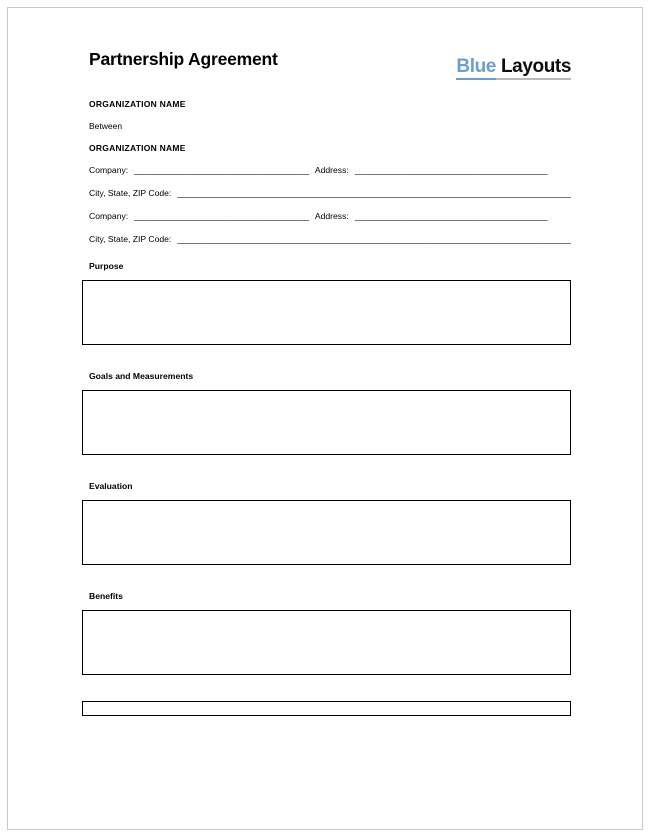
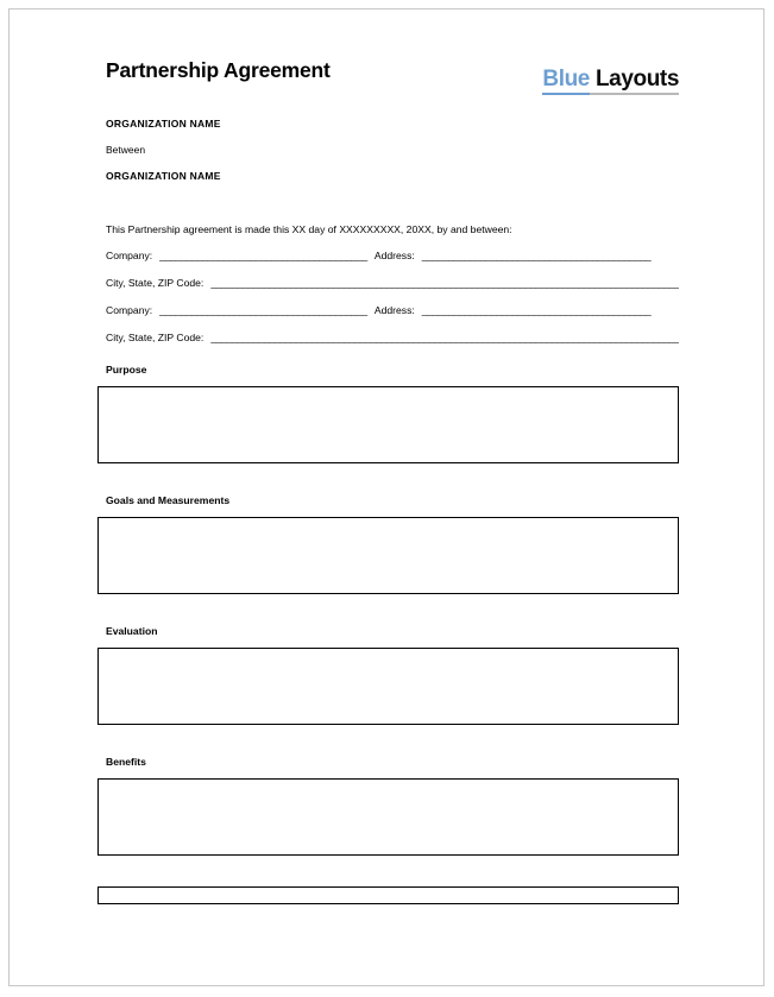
  Partnership Agreement
  Blue Layouts
  ORGANIZATION NAME
  Between
  ORGANIZATION NAME
+ This Partnership agreement is made this XX day of XXXXXXXXX, 20XX, by and between:
  Company: _______________________________________ Address: ___________________________________________
  City, State, ZIP Code: ________________________________________________________________________________________
  Company: _______________________________________ Address: ___________________________________________
  City, State, ZIP Code: ________________________________________________________________________________________
  Purpose
  Goals and Measurements
  Evaluation
  Benefits
